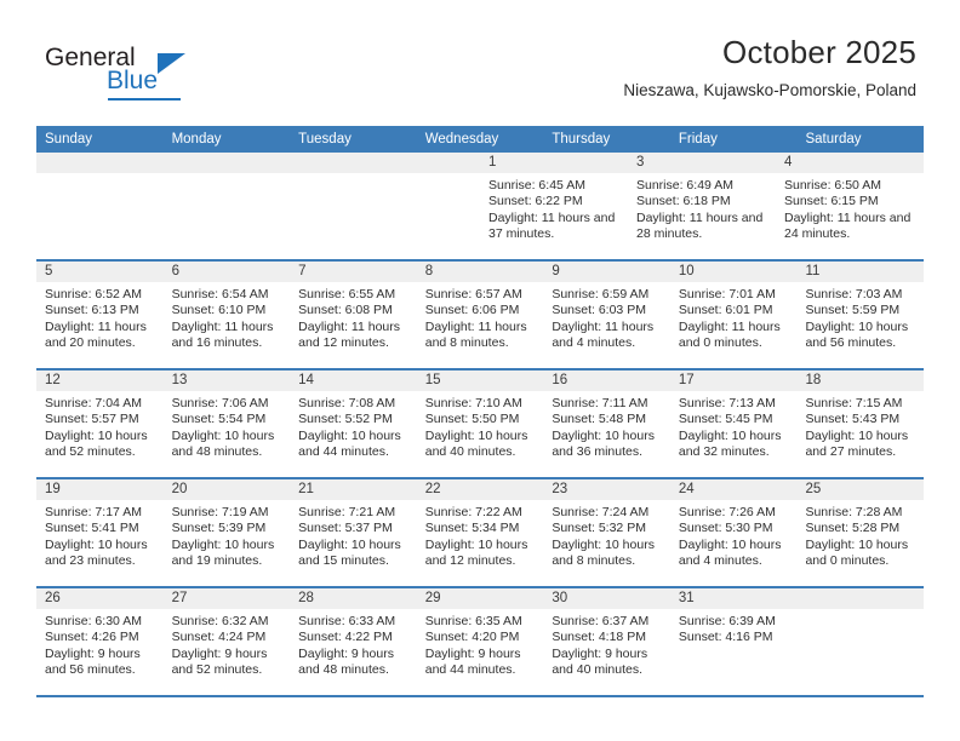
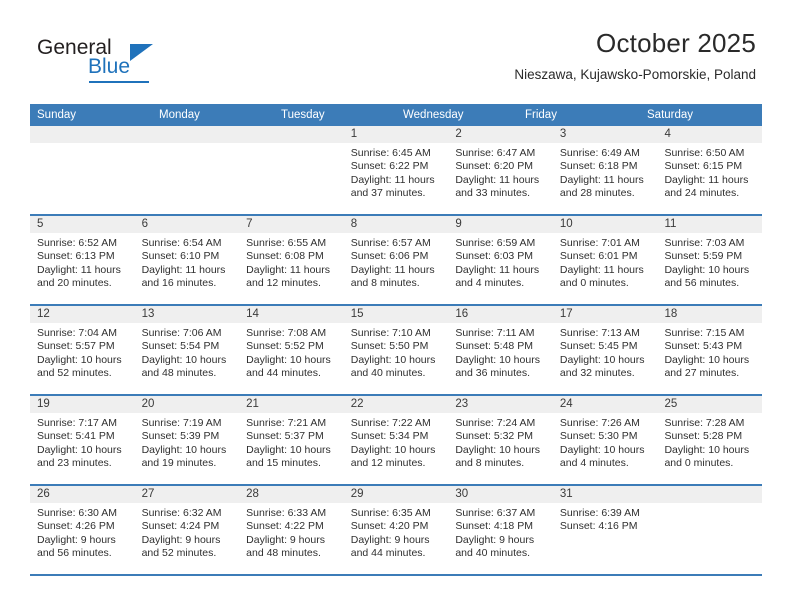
  General
  Blue
  October 2025
  Nieszawa, Kujawsko-Pomorskie, Poland
  Sunday
  Monday
  Tuesday
  Wednesday
- Thursday
  Friday
  Saturday
  1
  Sunrise: 6:45 AM
  Sunset: 6:22 PM
  Daylight: 11 hours and 37 minutes.
+ 2
+ Sunrise: 6:47 AM
+ Sunset: 6:20 PM
+ Daylight: 11 hours and 33 minutes.
  3
  Sunrise: 6:49 AM
  Sunset: 6:18 PM
  Daylight: 11 hours and 28 minutes.
  4
  Sunrise: 6:50 AM
  Sunset: 6:15 PM
  Daylight: 11 hours and 24 minutes.
  5
  Sunrise: 6:52 AM
  Sunset: 6:13 PM
  Daylight: 11 hours and 20 minutes.
  6
  Sunrise: 6:54 AM
  Sunset: 6:10 PM
  Daylight: 11 hours and 16 minutes.
  7
  Sunrise: 6:55 AM
  Sunset: 6:08 PM
  Daylight: 11 hours and 12 minutes.
  8
  Sunrise: 6:57 AM
  Sunset: 6:06 PM
  Daylight: 11 hours and 8 minutes.
  9
  Sunrise: 6:59 AM
  Sunset: 6:03 PM
  Daylight: 11 hours and 4 minutes.
  10
  Sunrise: 7:01 AM
  Sunset: 6:01 PM
  Daylight: 11 hours and 0 minutes.
  11
  Sunrise: 7:03 AM
  Sunset: 5:59 PM
  Daylight: 10 hours and 56 minutes.
  12
  Sunrise: 7:04 AM
  Sunset: 5:57 PM
  Daylight: 10 hours and 52 minutes.
  13
  Sunrise: 7:06 AM
  Sunset: 5:54 PM
  Daylight: 10 hours and 48 minutes.
  14
  Sunrise: 7:08 AM
  Sunset: 5:52 PM
  Daylight: 10 hours and 44 minutes.
  15
  Sunrise: 7:10 AM
  Sunset: 5:50 PM
  Daylight: 10 hours and 40 minutes.
  16
  Sunrise: 7:11 AM
  Sunset: 5:48 PM
  Daylight: 10 hours and 36 minutes.
  17
  Sunrise: 7:13 AM
  Sunset: 5:45 PM
  Daylight: 10 hours and 32 minutes.
  18
  Sunrise: 7:15 AM
  Sunset: 5:43 PM
  Daylight: 10 hours and 27 minutes.
  19
  Sunrise: 7:17 AM
  Sunset: 5:41 PM
  Daylight: 10 hours and 23 minutes.
  20
  Sunrise: 7:19 AM
  Sunset: 5:39 PM
  Daylight: 10 hours and 19 minutes.
  21
  Sunrise: 7:21 AM
  Sunset: 5:37 PM
  Daylight: 10 hours and 15 minutes.
  22
  Sunrise: 7:22 AM
  Sunset: 5:34 PM
  Daylight: 10 hours and 12 minutes.
  23
  Sunrise: 7:24 AM
  Sunset: 5:32 PM
  Daylight: 10 hours and 8 minutes.
  24
  Sunrise: 7:26 AM
  Sunset: 5:30 PM
  Daylight: 10 hours and 4 minutes.
  25
  Sunrise: 7:28 AM
  Sunset: 5:28 PM
  Daylight: 10 hours and 0 minutes.
  26
  Sunrise: 6:30 AM
  Sunset: 4:26 PM
  Daylight: 9 hours and 56 minutes.
  27
  Sunrise: 6:32 AM
  Sunset: 4:24 PM
  Daylight: 9 hours and 52 minutes.
  28
  Sunrise: 6:33 AM
  Sunset: 4:22 PM
  Daylight: 9 hours and 48 minutes.
  29
  Sunrise: 6:35 AM
  Sunset: 4:20 PM
  Daylight: 9 hours and 44 minutes.
  30
  Sunrise: 6:37 AM
  Sunset: 4:18 PM
  Daylight: 9 hours and 40 minutes.
  31
  Sunrise: 6:39 AM
  Sunset: 4:16 PM
